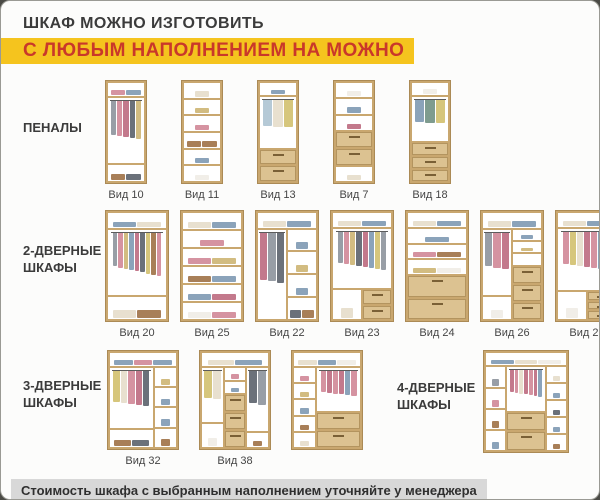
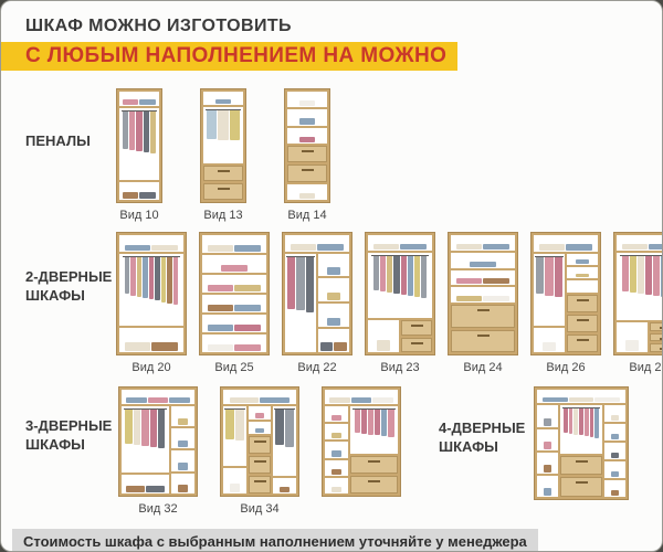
  ШКАФ МОЖНО ИЗГОТОВИТЬ
  С ЛЮБЫМ НАПОЛНЕНИЕМ НА МОЖНО
  ПЕНАЛЫ
  Вид 10
- Вид 11
  Вид 13
- Вид 7
+ Вид 14
- Вид 18
  2-ДВЕРНЫЕ
  ШКАФЫ
  Вид 20
  Вид 25
  Вид 22
  Вид 23
  Вид 24
  Вид 26
  Вид 2
  3-ДВЕРНЫЕ
  ШКАФЫ
  Вид 32
- Вид 38
+ Вид 34
  4-ДВЕРНЫЕ
  ШКАФЫ
  Стоимость шкафа с выбранным наполнением уточняйте у менеджера
